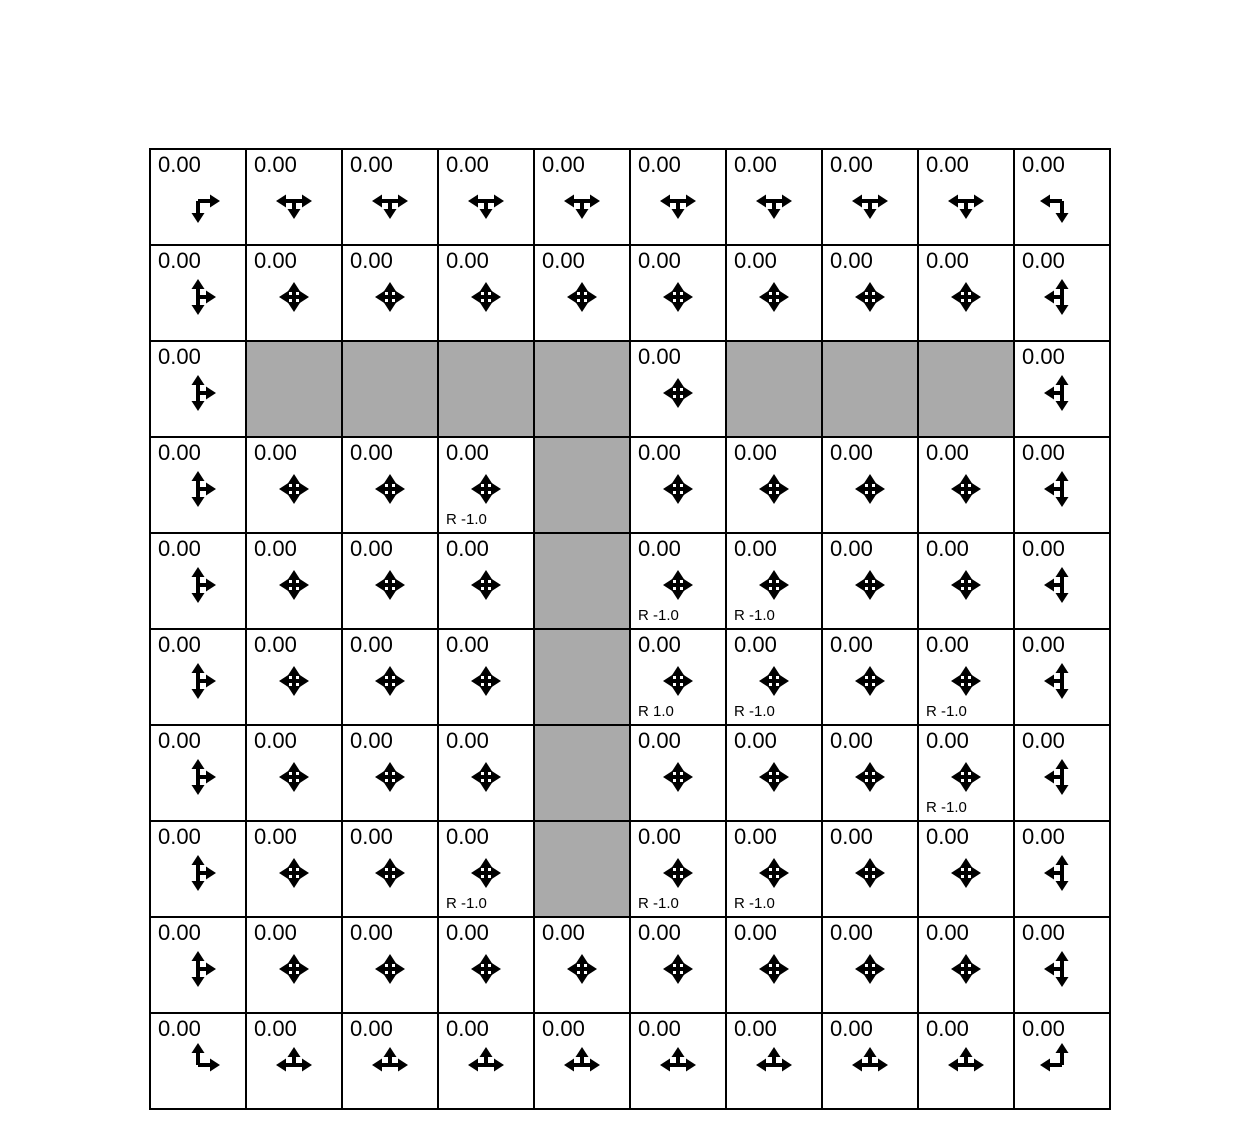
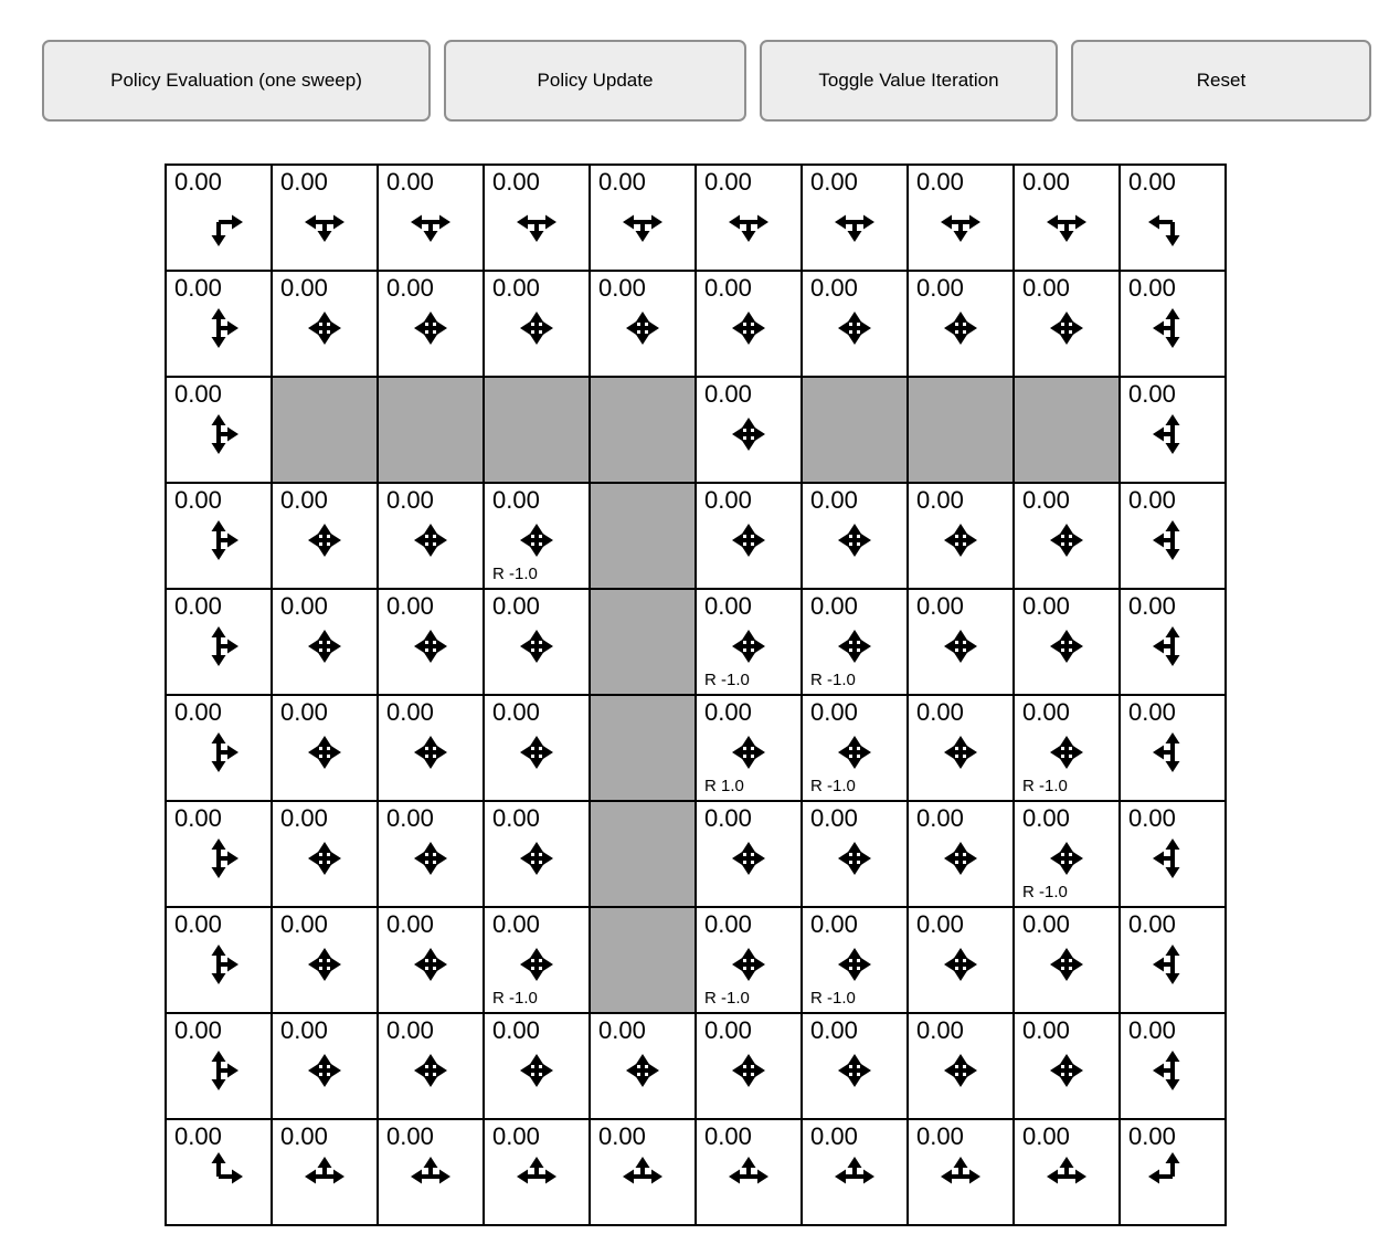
+ Policy Evaluation (one sweep)
+ Policy Update
+ Toggle Value Iteration
+ Reset
  0.00
  0.00
  0.00
  0.00
  0.00
  0.00
  0.00
  0.00
  0.00
  0.00
  0.00
  0.00
  0.00
  0.00
  0.00
  0.00
  0.00
  0.00
  0.00
  0.00
  0.00
  0.00
  0.00
  0.00
  0.00
  0.00
  0.00
  R -1.0
  0.00
  0.00
  0.00
  0.00
  0.00
  0.00
  0.00
  0.00
  0.00
  0.00
  R -1.0
  0.00
  R -1.0
  0.00
  0.00
  0.00
  0.00
  0.00
  0.00
  0.00
  0.00
  R 1.0
  0.00
  R -1.0
  0.00
  0.00
  R -1.0
  0.00
  0.00
  0.00
  0.00
  0.00
  0.00
  0.00
  0.00
  0.00
  R -1.0
  0.00
  0.00
  0.00
  0.00
  0.00
  R -1.0
  0.00
  R -1.0
  0.00
  R -1.0
  0.00
  0.00
  0.00
  0.00
  0.00
  0.00
  0.00
  0.00
  0.00
  0.00
  0.00
  0.00
  0.00
  0.00
  0.00
  0.00
  0.00
  0.00
  0.00
  0.00
  0.00
  0.00
  0.00
